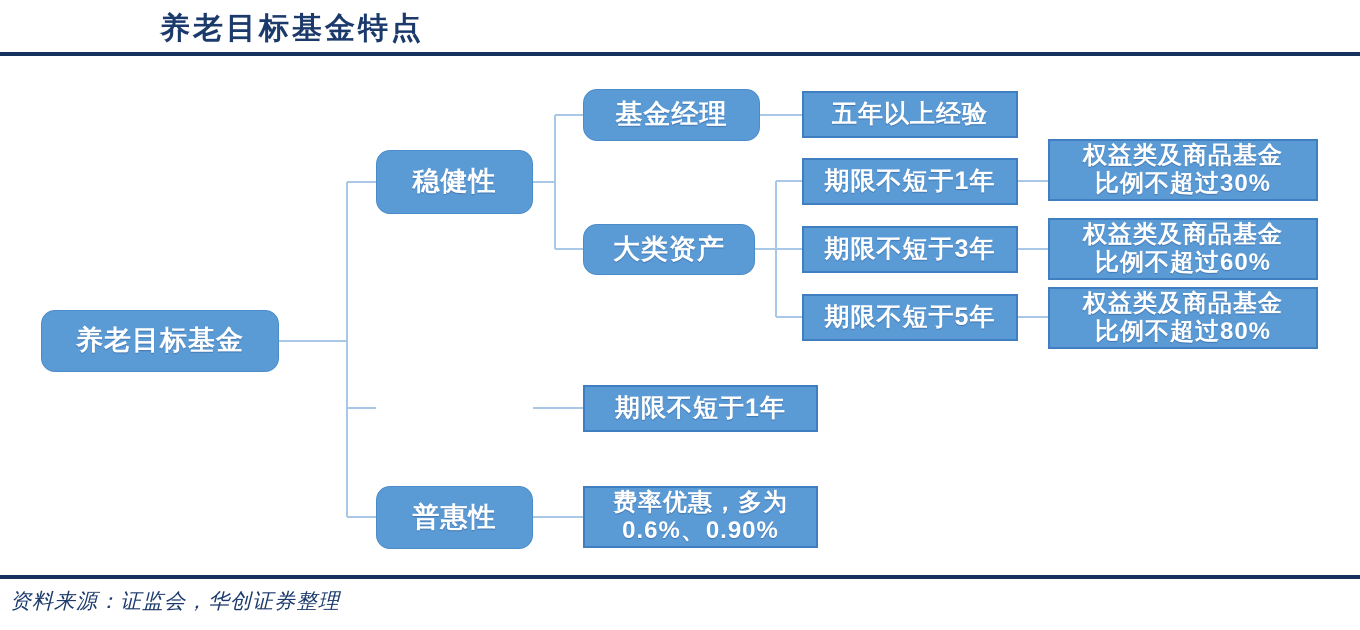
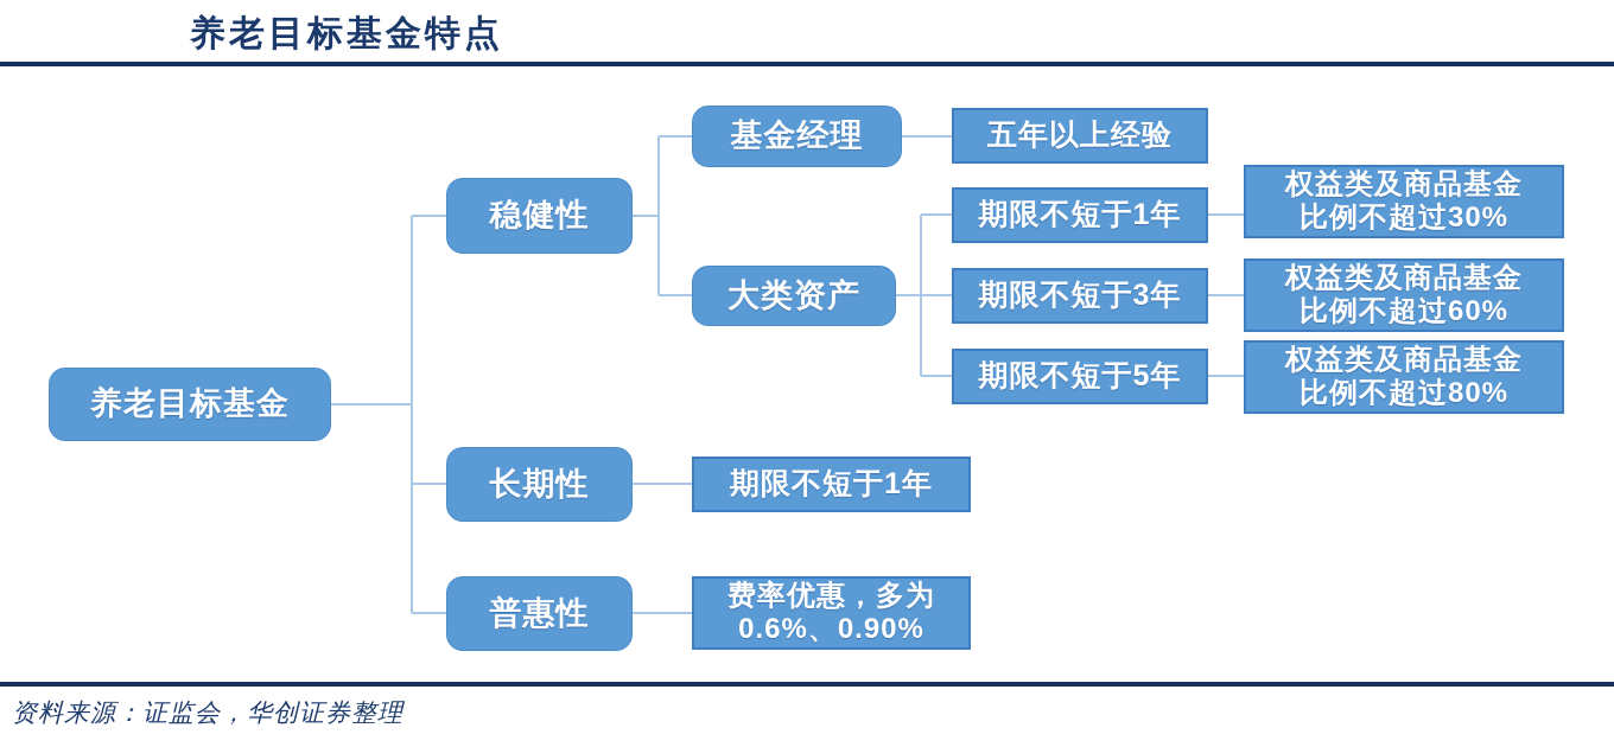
  养老目标基金特点
  养老目标基金
  稳健性
+ 长期性
  普惠性
  基金经理
  大类资产
  五年以上经验
  期限不短于1年
  期限不短于3年
  期限不短于5年
  权益类及商品基金
  比例不超过30%
  权益类及商品基金
  比例不超过60%
  权益类及商品基金
  比例不超过80%
  期限不短于1年
  费率优惠，多为
  0.6%、0.90%
  资料来源：证监会，华创证券整理
